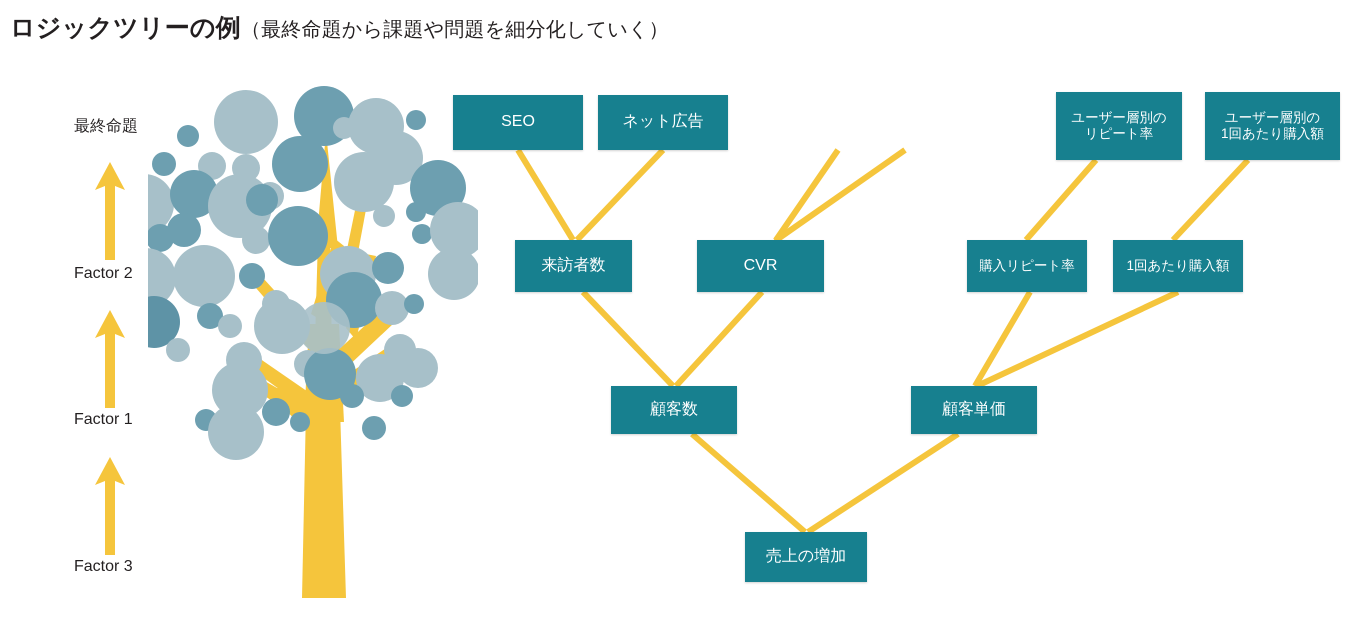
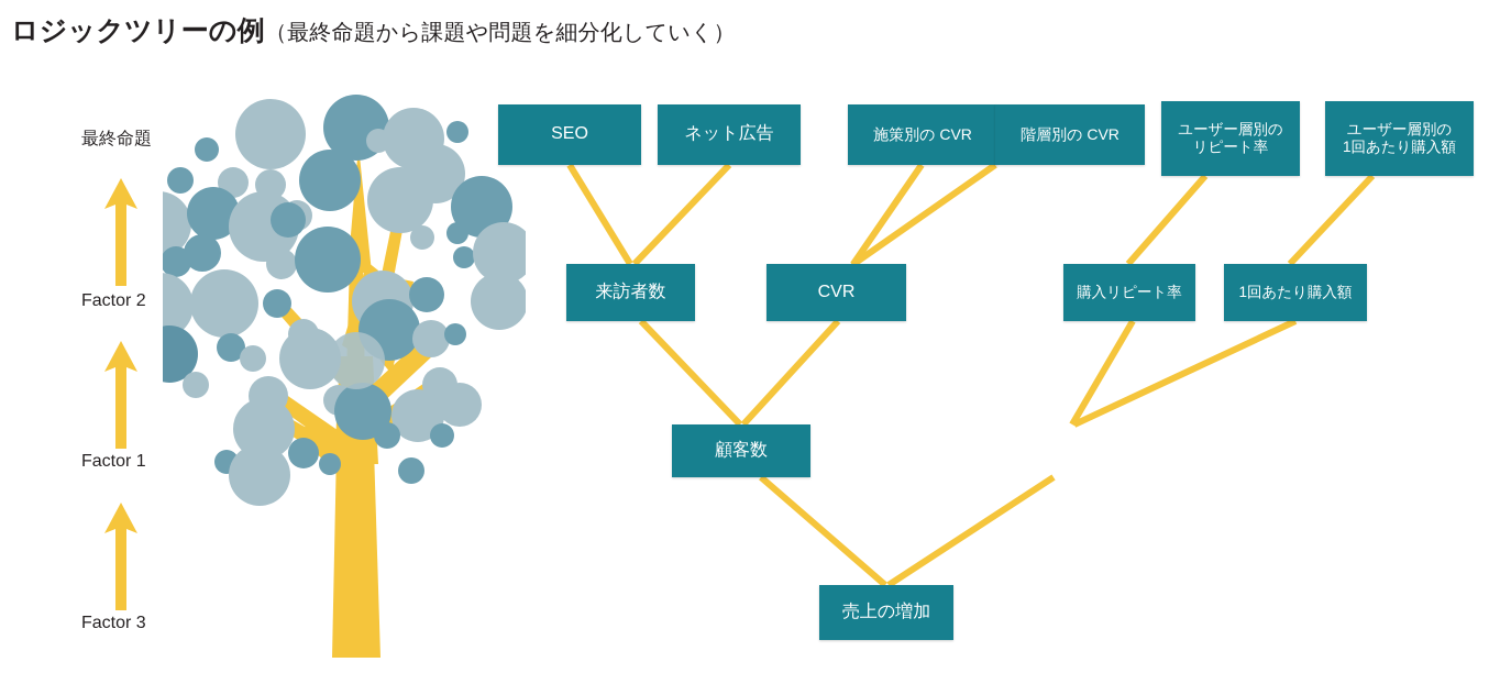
  ロジックツリーの例
  （最終命題から課題や問題を細分化していく）
  最終命題
  Factor 2
  Factor 1
  Factor 3
  SEO
  ネット広告
+ 施策別の CVR
+ 階層別の CVR
  ユーザー層別の
  リピート率
  ユーザー層別の
  1回あたり購入額
  来訪者数
  CVR
  購入リピート率
  1回あたり購入額
  顧客数
- 顧客単価
  売上の増加
